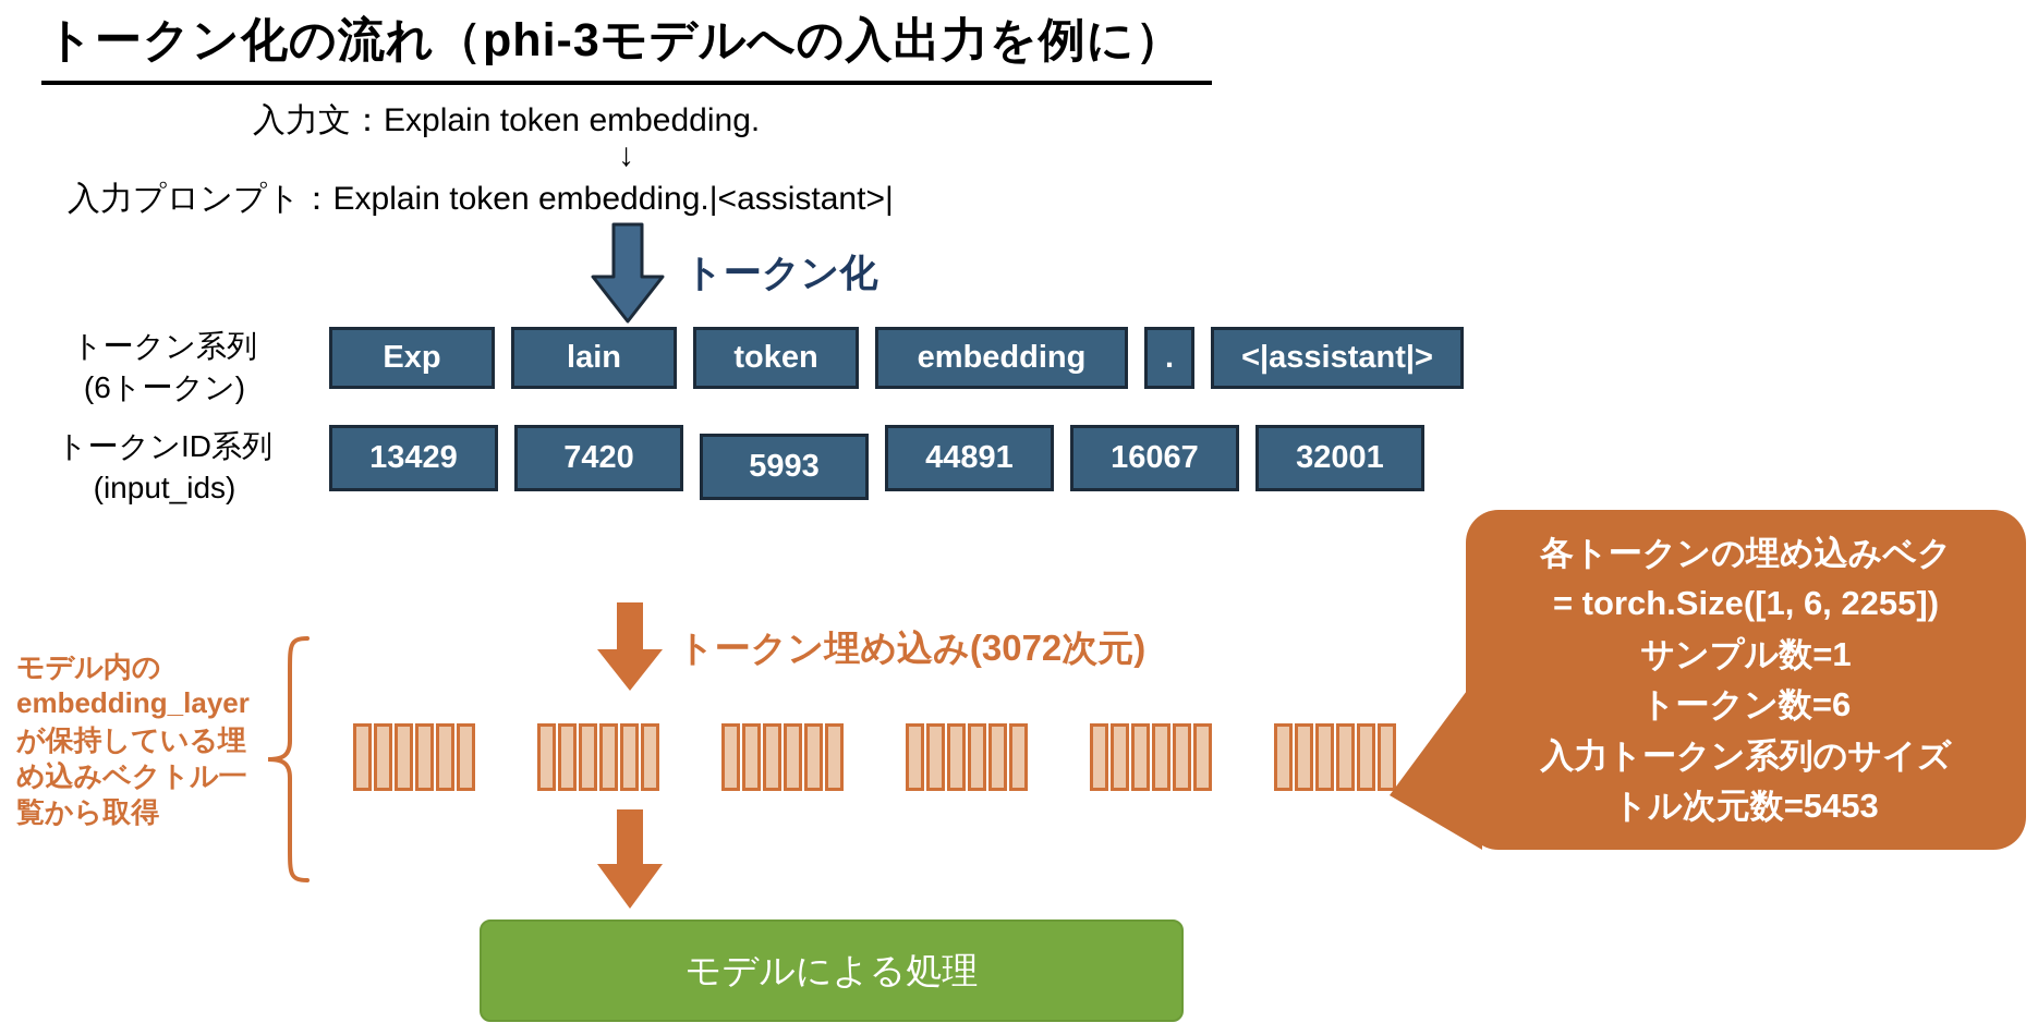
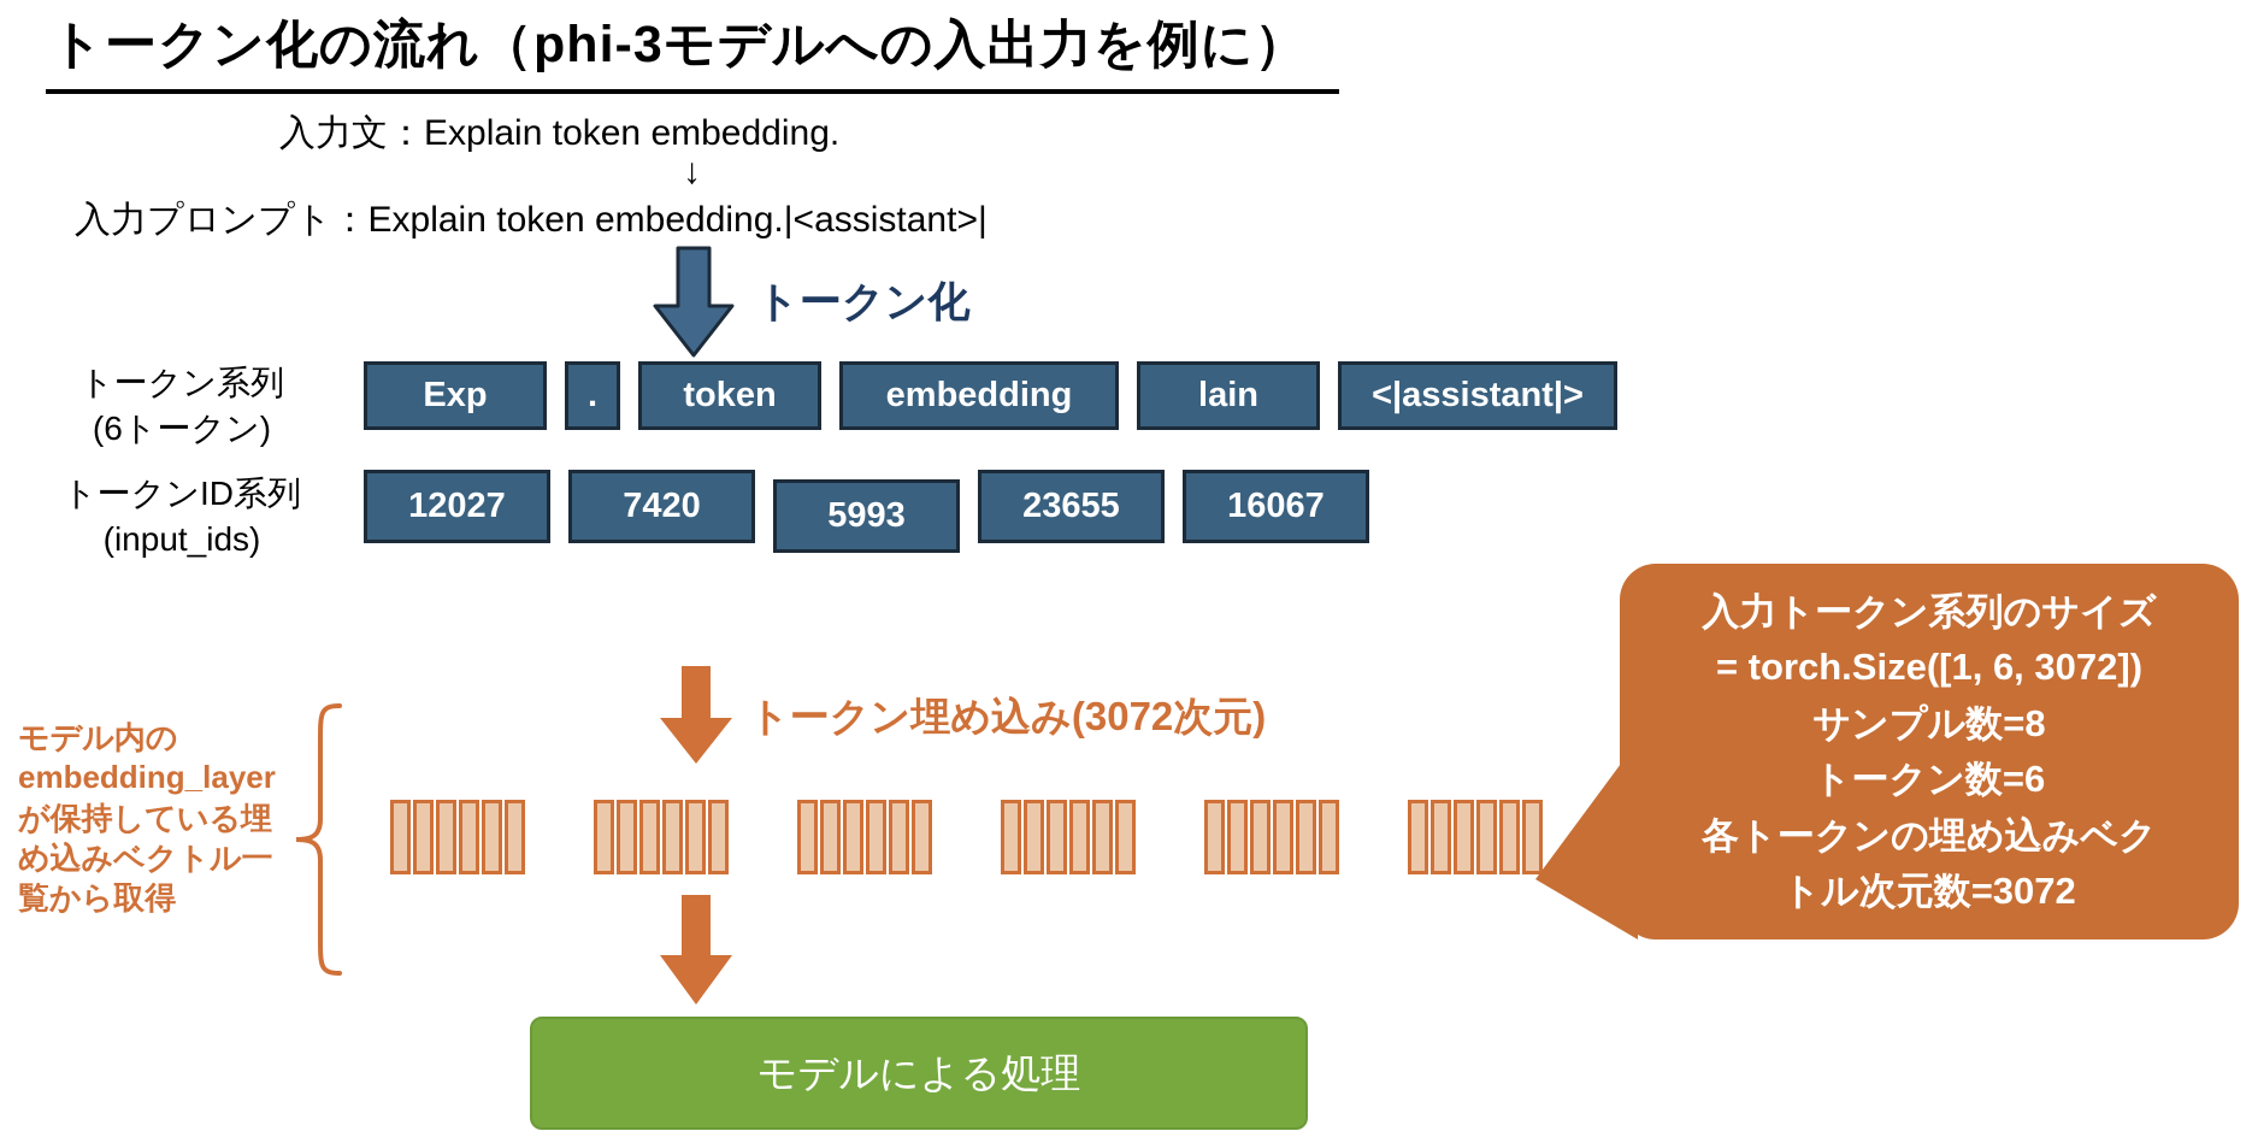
  トークン化の流れ（phi-3モデルへの入出力を例に）
  入力文：Explain token embedding.
  ↓
  入力プロンプト：Explain token embedding.|<assistant>|
  トークン化
  トークン系列
  (6トークン)
  Exp
- lain
+ .
  token
  embedding
- .
+ lain
  <|assistant|>
  トークンID系列
  (input_ids)
- 13429
+ 12027
  7420
  5993
- 44891
+ 23655
  16067
- 32001
  トークン埋め込み(3072次元)
  モデル内の
  embedding_layer
  が保持している埋
  め込みベクトル一
  覧から取得
- 各トークンの埋め込みベク
+ 入力トークン系列のサイズ
- = torch.Size([1, 6, 2255])
+ = torch.Size([1, 6, 3072])
- サンプル数=1
+ サンプル数=8
  トークン数=6
- 入力トークン系列のサイズ
+ 各トークンの埋め込みベク
- トル次元数=5453
+ トル次元数=3072
  モデルによる処理
